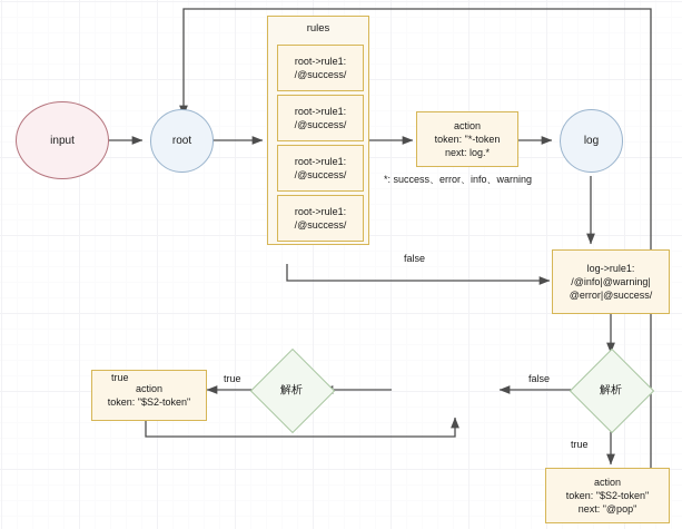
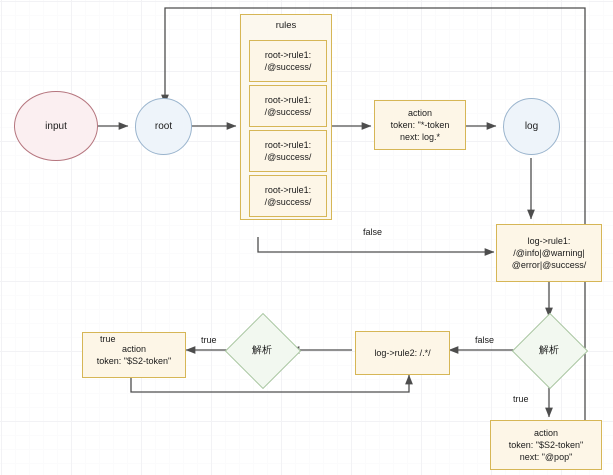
  input
  root
  rules
  root->rule1:
  /@success/
  root->rule1:
  /@success/
  root->rule1:
  /@success/
  root->rule1:
  /@success/
  action
  token: "*-token
  next: log.*
- *: success、error、info、warning
  log
  log->rule1:
  /@info|@warning|
  @error|@success/
  解析
+ log->rule2: /.*/
  解析
  action
  token: "$S2-token"
  action
  token: "$S2-token"
  next: "@pop"
  false
  false
  true
  true
  true
